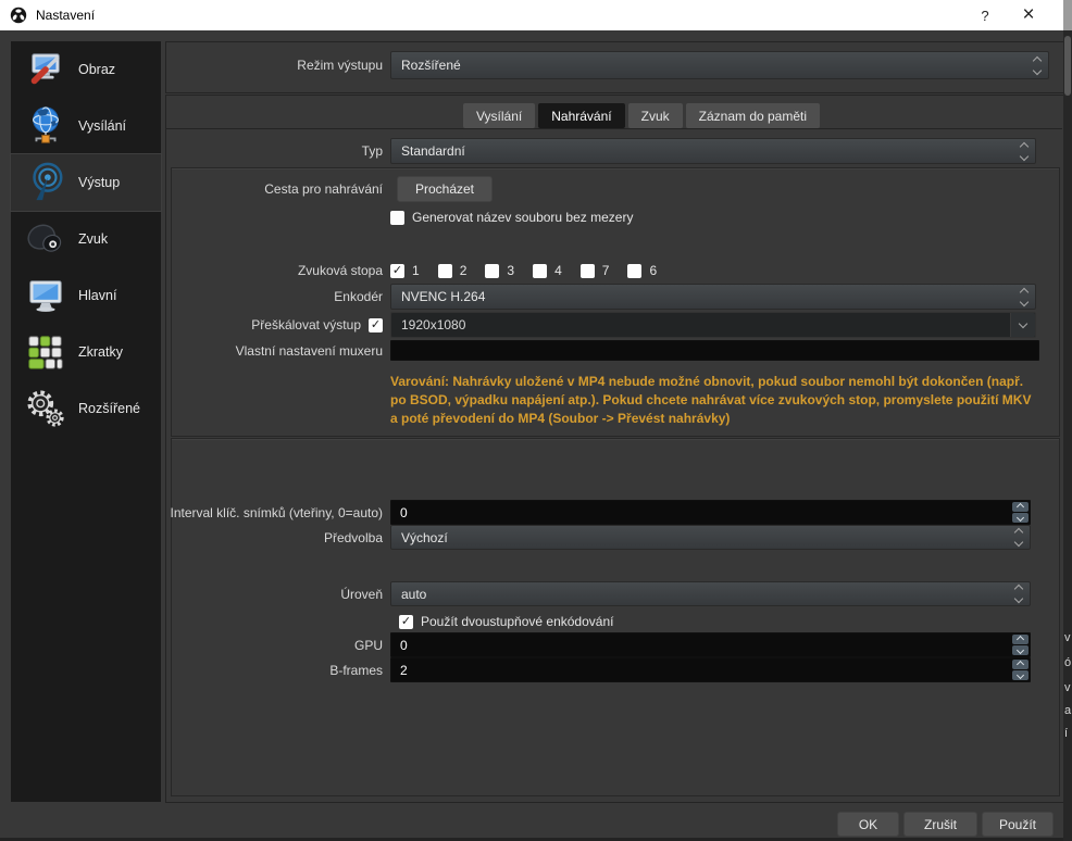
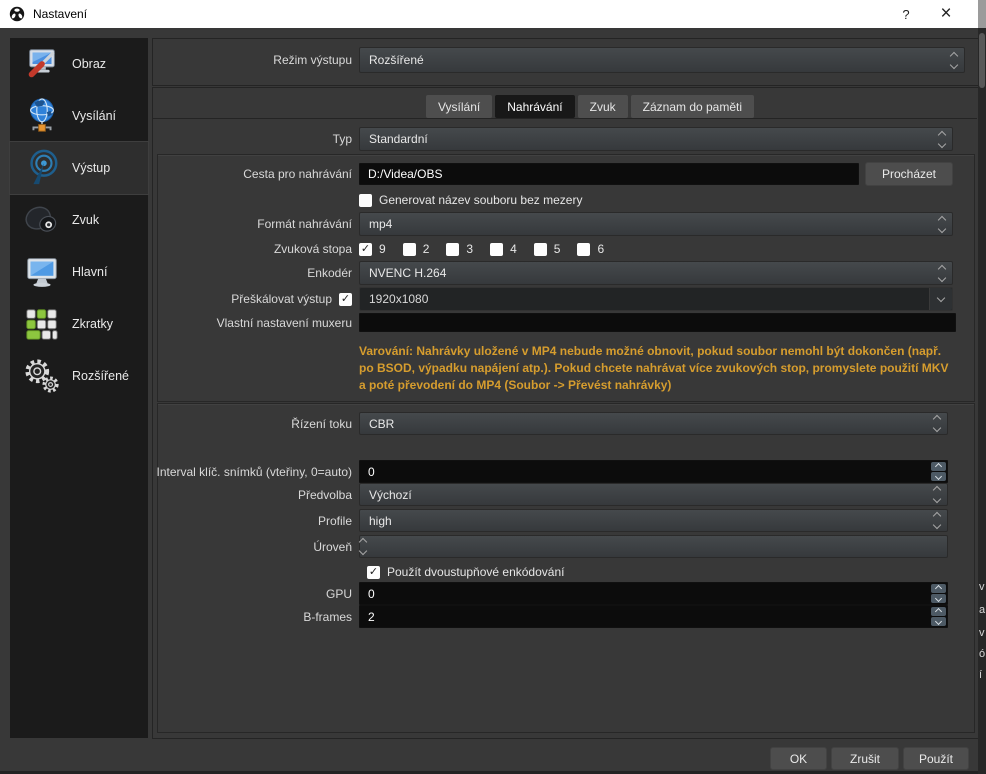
  Nastavení
  ?
  ×
  Obraz
  Vysílání
  Výstup
  Zvuk
  Hlavní
  Zkratky
  Rozšířené
  Režim výstupu
  Rozšířené
  Vysílání
  Nahrávání
  Zvuk
  Záznam do paměti
  Typ
  Standardní
  Cesta pro nahrávání
+ D:/Videa/OBS
  Procházet
  Generovat název souboru bez mezery
+ Formát nahrávání
+ mp4
  Zvuková stopa
  ✓
- 1
+ 9
  2
  3
  4
- 7
+ 5
  6
  Enkodér
  NVENC H.264
  Přeškálovat výstup
  ✓
  1920x1080
  Vlastní nastavení muxeru
  Varování: Nahrávky uložené v MP4 nebude možné obnovit, pokud soubor nemohl být dokončen (např. po BSOD, výpadku napájení atp.). Pokud chcete nahrávat více zvukových stop, promyslete použití MKV a poté převodení do MP4 (Soubor -> Převést nahrávky)
+ Řízení toku
+ CBR
  Interval klíč. snímků (vteřiny, 0=auto)
  0
  Předvolba
  Výchozí
+ Profile
+ high
  Úroveň
- auto
  ✓
  Použít dvoustupňové enkódování
  GPU
  0
  B-frames
  2
  OK
  Zrušit
  Použít
  v
- ó
+ a
  v
- a
+ ó
  í
